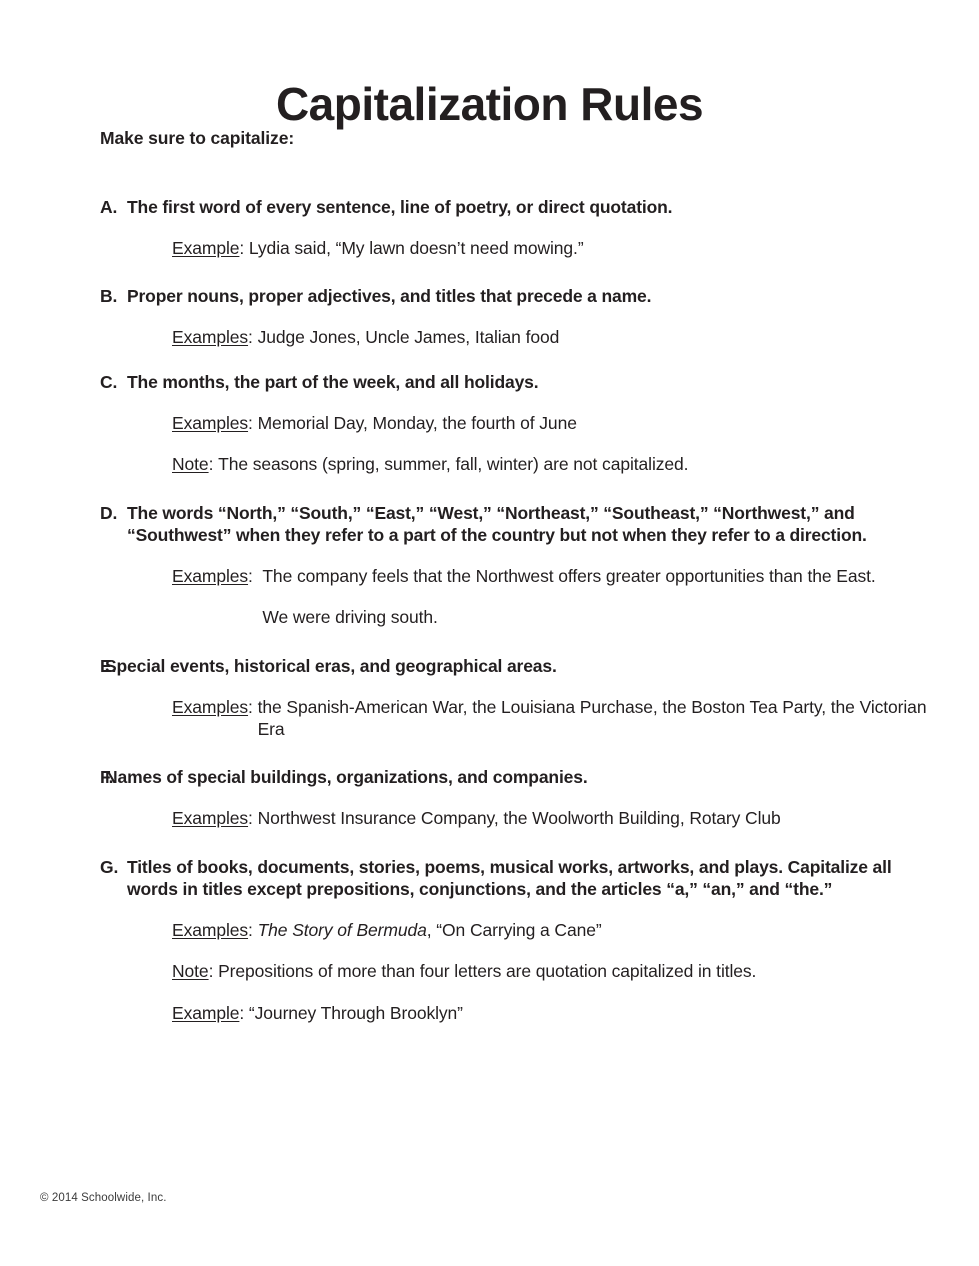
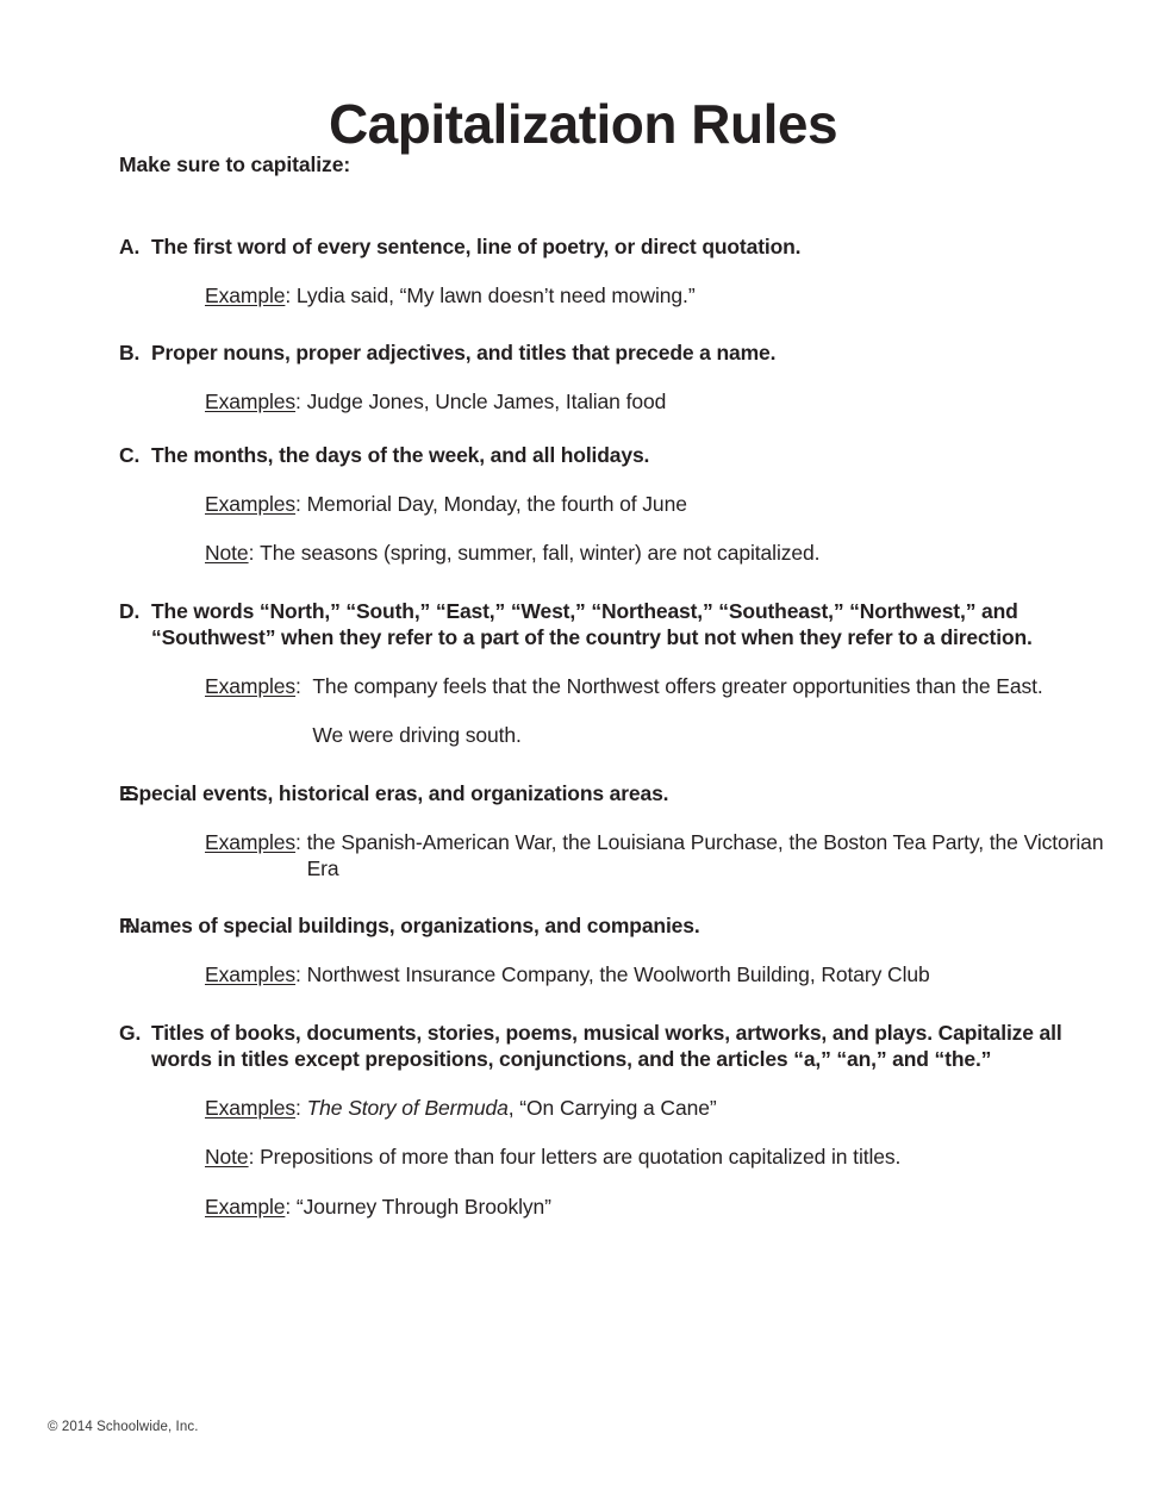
  Capitalization Rules
  Make sure to capitalize:
  A.
  The first word of every sentence, line of poetry, or direct quotation.
  Example:
  Lydia said, “My lawn doesn’t need mowing.”
  B.
  Proper nouns, proper adjectives, and titles that precede a name.
  Examples:
  Judge Jones, Uncle James, Italian food
  C.
- The months, the part of the week, and all holidays.
+ The months, the days of the week, and all holidays.
  Examples:
  Memorial Day, Monday, the fourth of June
  Note:
  The seasons (spring, summer, fall, winter) are not capitalized.
  D.
  The words “North,” “South,” “East,” “West,” “Northeast,” “Southeast,” “Northwest,” and “Southwest” when they refer to a part of the country but not when they refer to a direction.
  Examples:
  The company feels that the Northwest offers greater opportunities than the East.
  We were driving south.
- Special events, historical eras, and geographical areas.
+ Special events, historical eras, and organizations areas.
  Examples:
  the Spanish-American War, the Louisiana Purchase, the Boston Tea Party, the Victorian Era
  Names of special buildings, organizations, and companies.
  Examples:
  Northwest Insurance Company, the Woolworth Building, Rotary Club
  G.
  Titles of books, documents, stories, poems, musical works, artworks, and plays. Capitalize all words in titles except prepositions, conjunctions, and the articles “a,” “an,” and “the.”
  Examples:
  The Story of Bermuda, “On Carrying a Cane”
  Note:
  Prepositions of more than four letters are quotation capitalized in titles.
  Example:
  “Journey Through Brooklyn”
  © 2014 Schoolwide, Inc.
